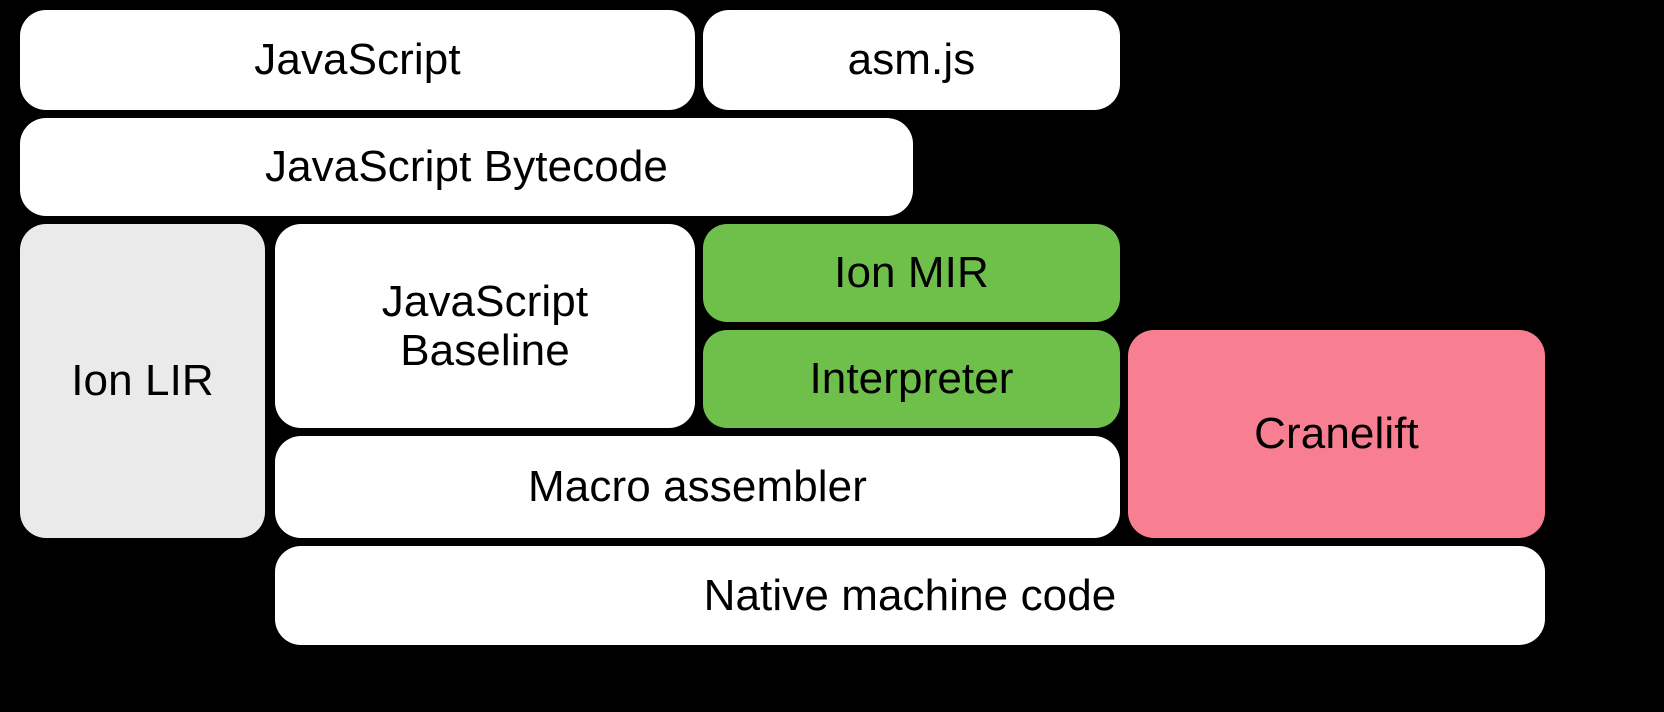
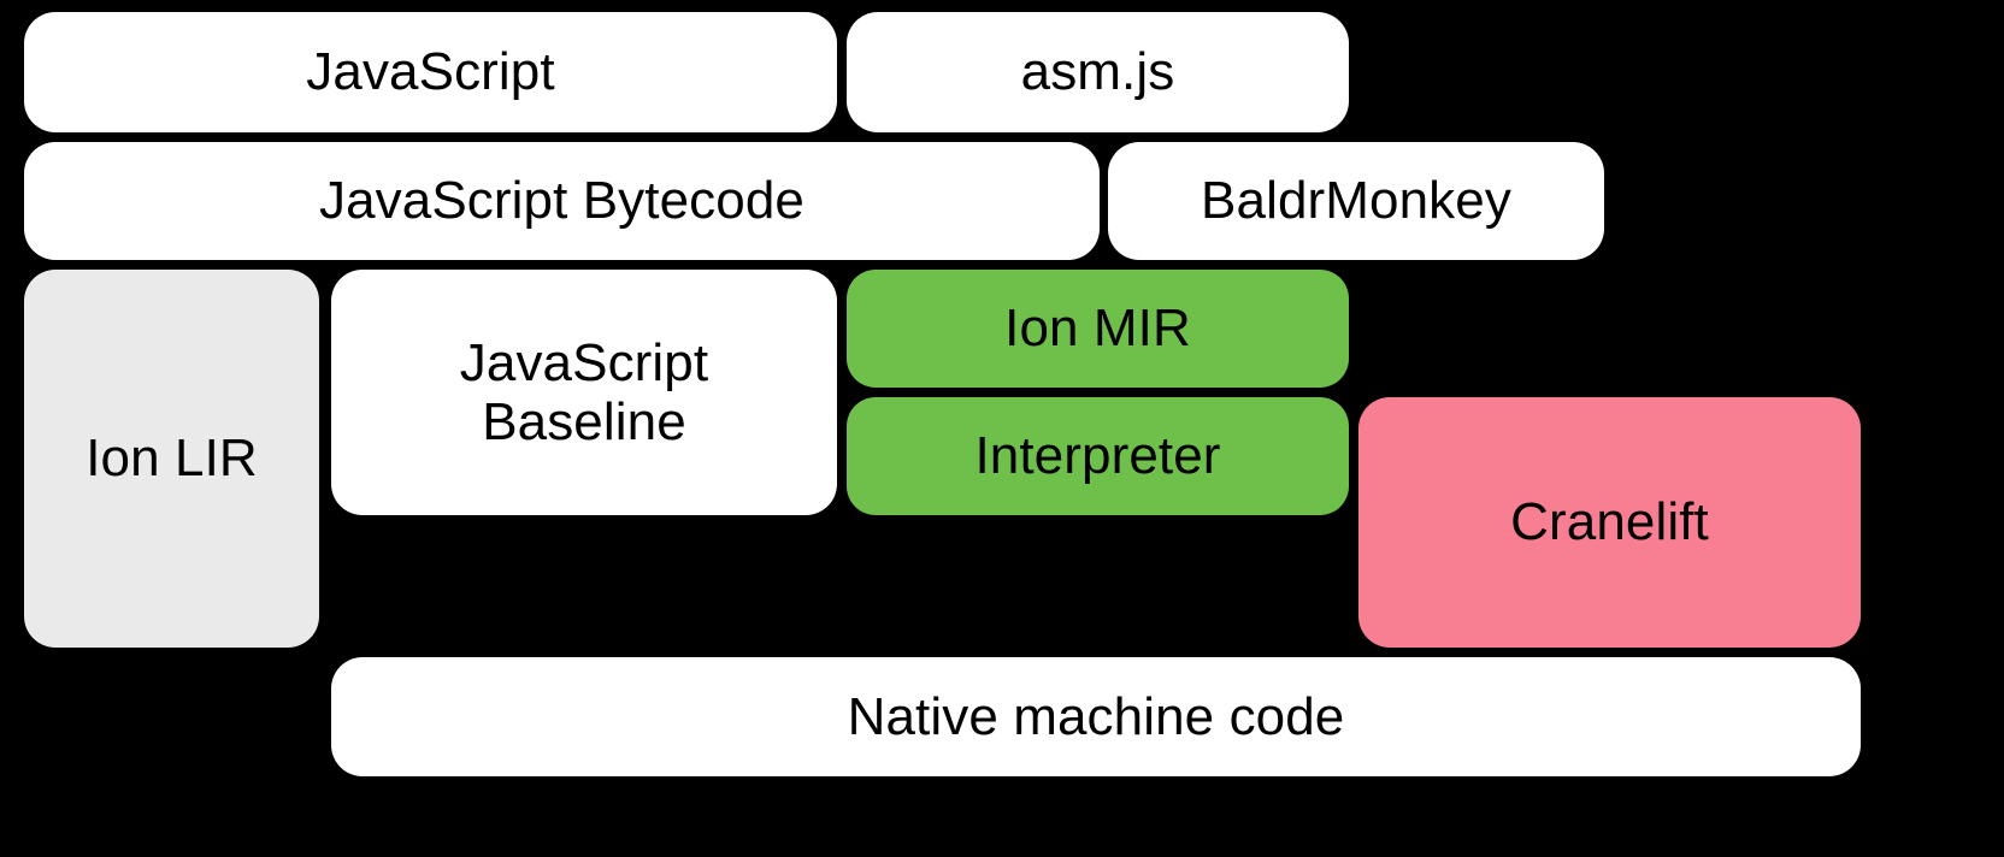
  JavaScript
  asm.js
  JavaScript Bytecode
+ BaldrMonkey
  Ion LIR
  JavaScript
  Baseline
  Ion MIR
  Interpreter
- Macro assembler
  Cranelift
  Native machine code
